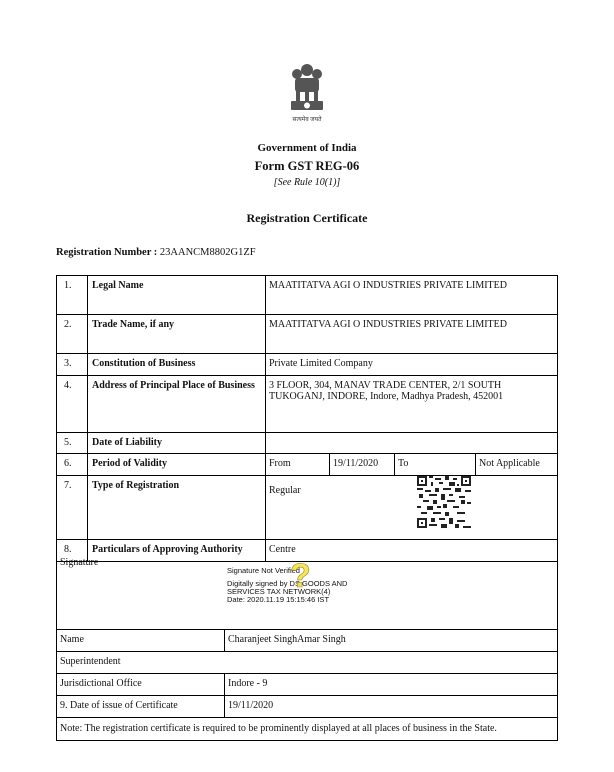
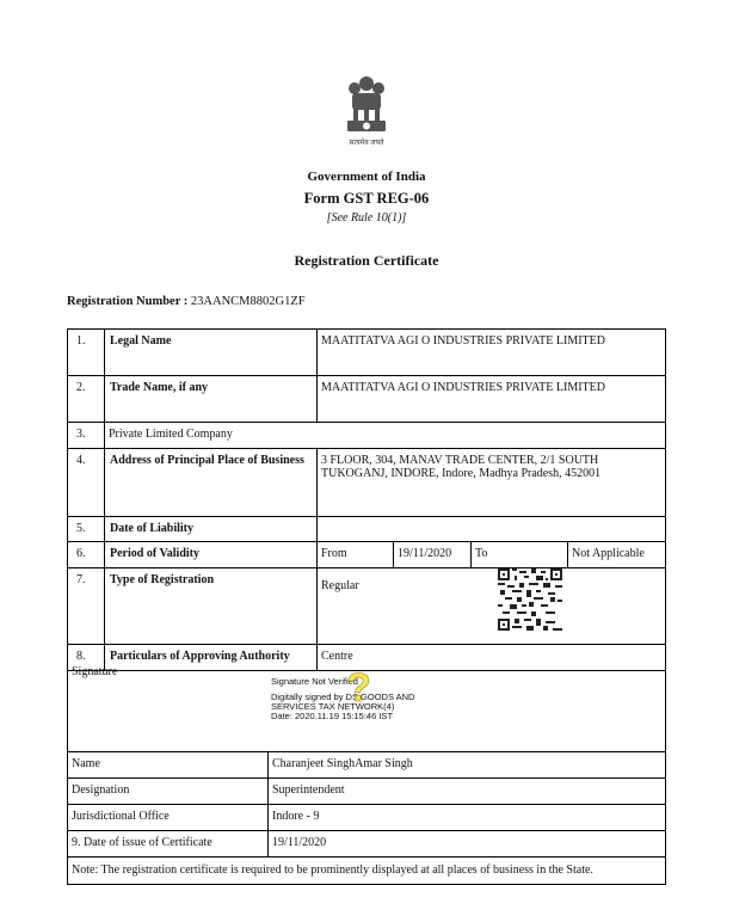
  Government of India
  Form GST REG-06
  [See Rule 10(1)]
  Registration Certificate
  Registration Number : 23AANCM8802G1ZF
  1.
  Legal Name
  MAATITATVA AGI O INDUSTRIES PRIVATE LIMITED
  2.
  Trade Name, if any
  MAATITATVA AGI O INDUSTRIES PRIVATE LIMITED
  3.
- Constitution of Business
  Private Limited Company
  4.
  Address of Principal Place of Business
  3 FLOOR, 304, MANAV TRADE CENTER, 2/1 SOUTH TUKOGANJ, INDORE, Indore, Madhya Pradesh, 452001
  5.
  Date of Liability
  6.
  Period of Validity
  From
  19/11/2020
  To
  Not Applicable
  7.
  Type of Registration
  Regular
  8.
  Particulars of Approving Authority
  Centre
  Signature
  Signature Not Verified
  Digitally signed by DS GOODS AND
  SERVICES TAX NETWORK(4)
  Date: 2020.11.19 15:15:46 IST
  ?
  Name
  Charanjeet SinghAmar Singh
+ Designation
  Superintendent
  Jurisdictional Office
  Indore - 9
  9. Date of issue of Certificate
  19/11/2020
  Note: The registration certificate is required to be prominently displayed at all places of business in the State.
